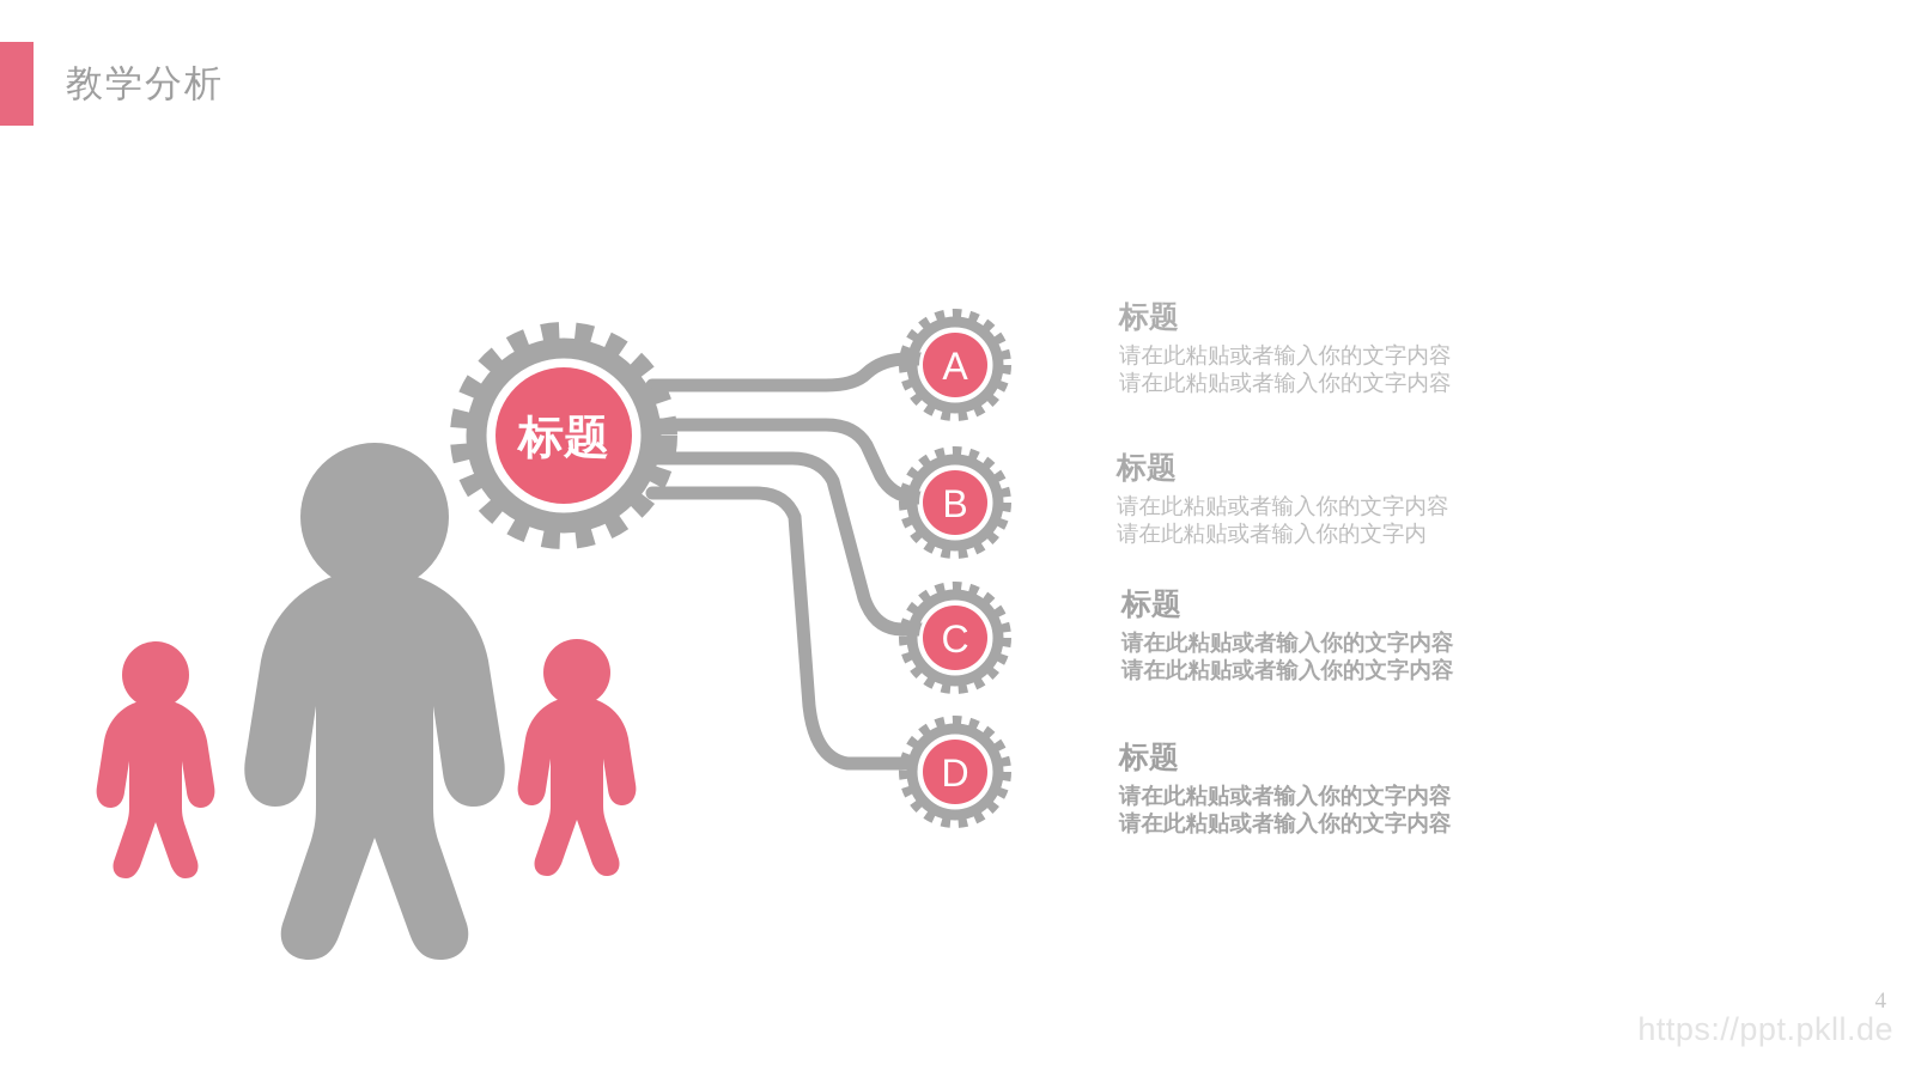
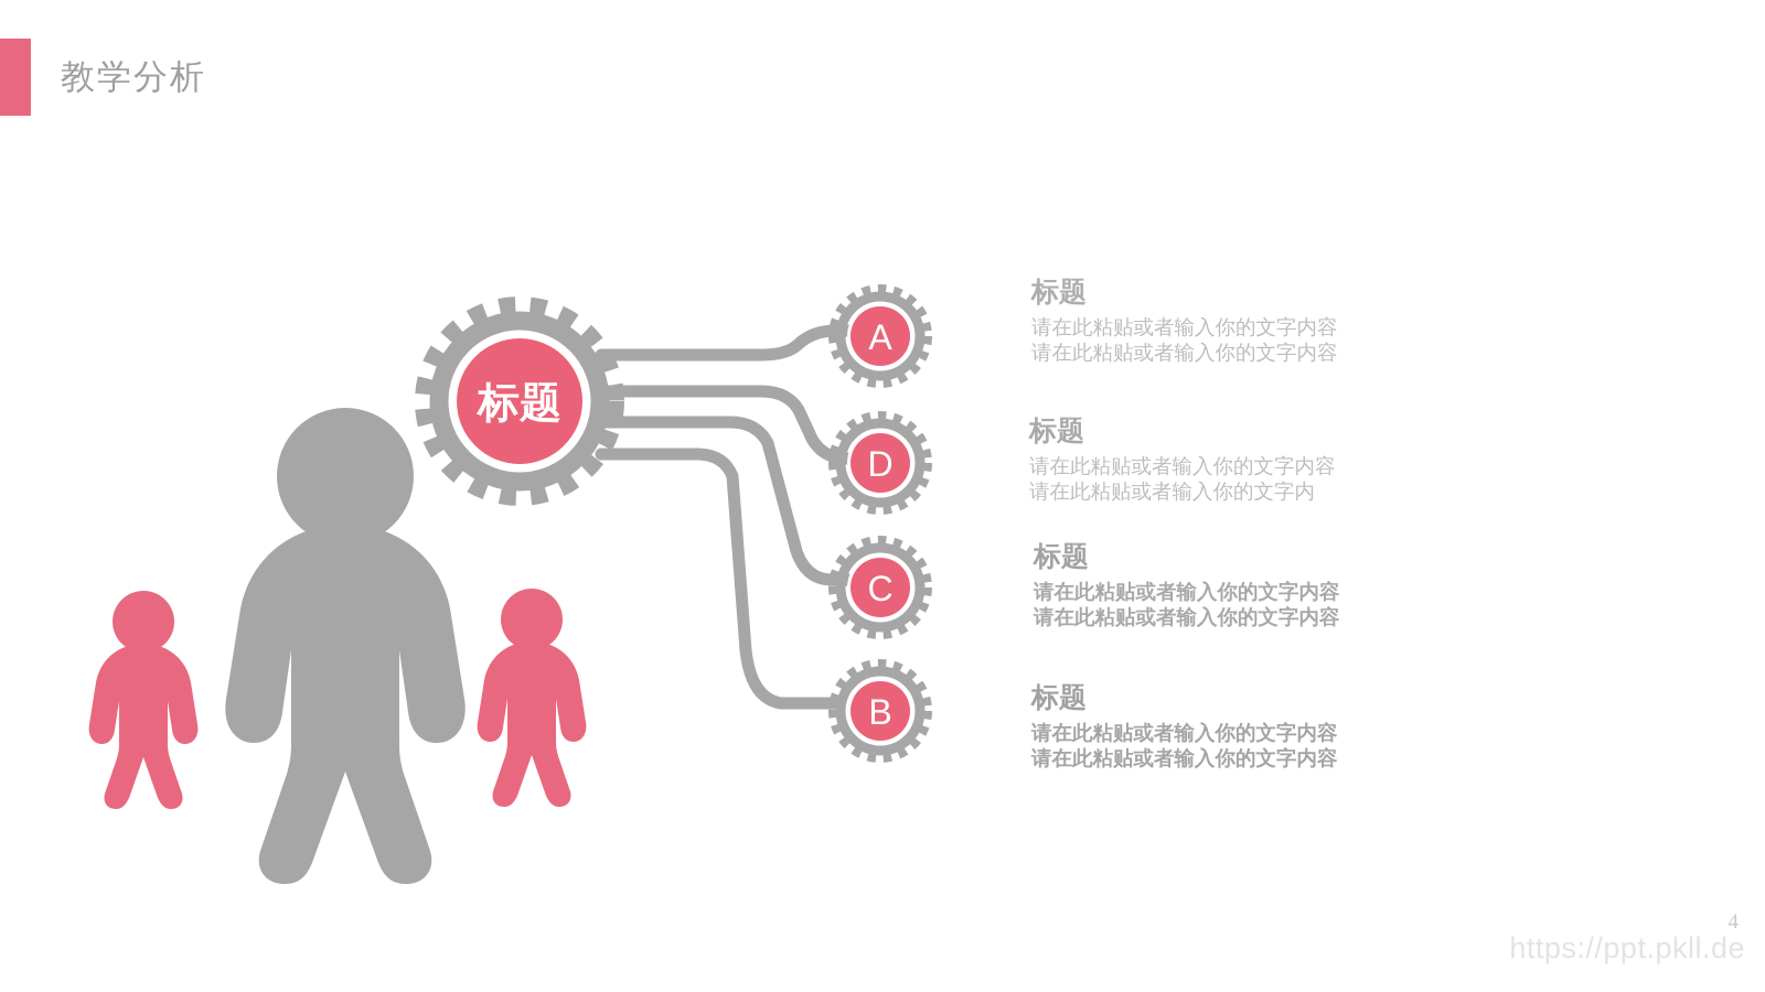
  教学分析
  标题
  A
- B
+ D
  C
- D
+ B
  标题
  请在此粘贴或者输入你的文字内容
  请在此粘贴或者输入你的文字内容
  标题
  请在此粘贴或者输入你的文字内容
  请在此粘贴或者输入你的文字内
  标题
  请在此粘贴或者输入你的文字内容
  请在此粘贴或者输入你的文字内容
  标题
  请在此粘贴或者输入你的文字内容
  请在此粘贴或者输入你的文字内容
  4
  https://ppt.pkll.de
